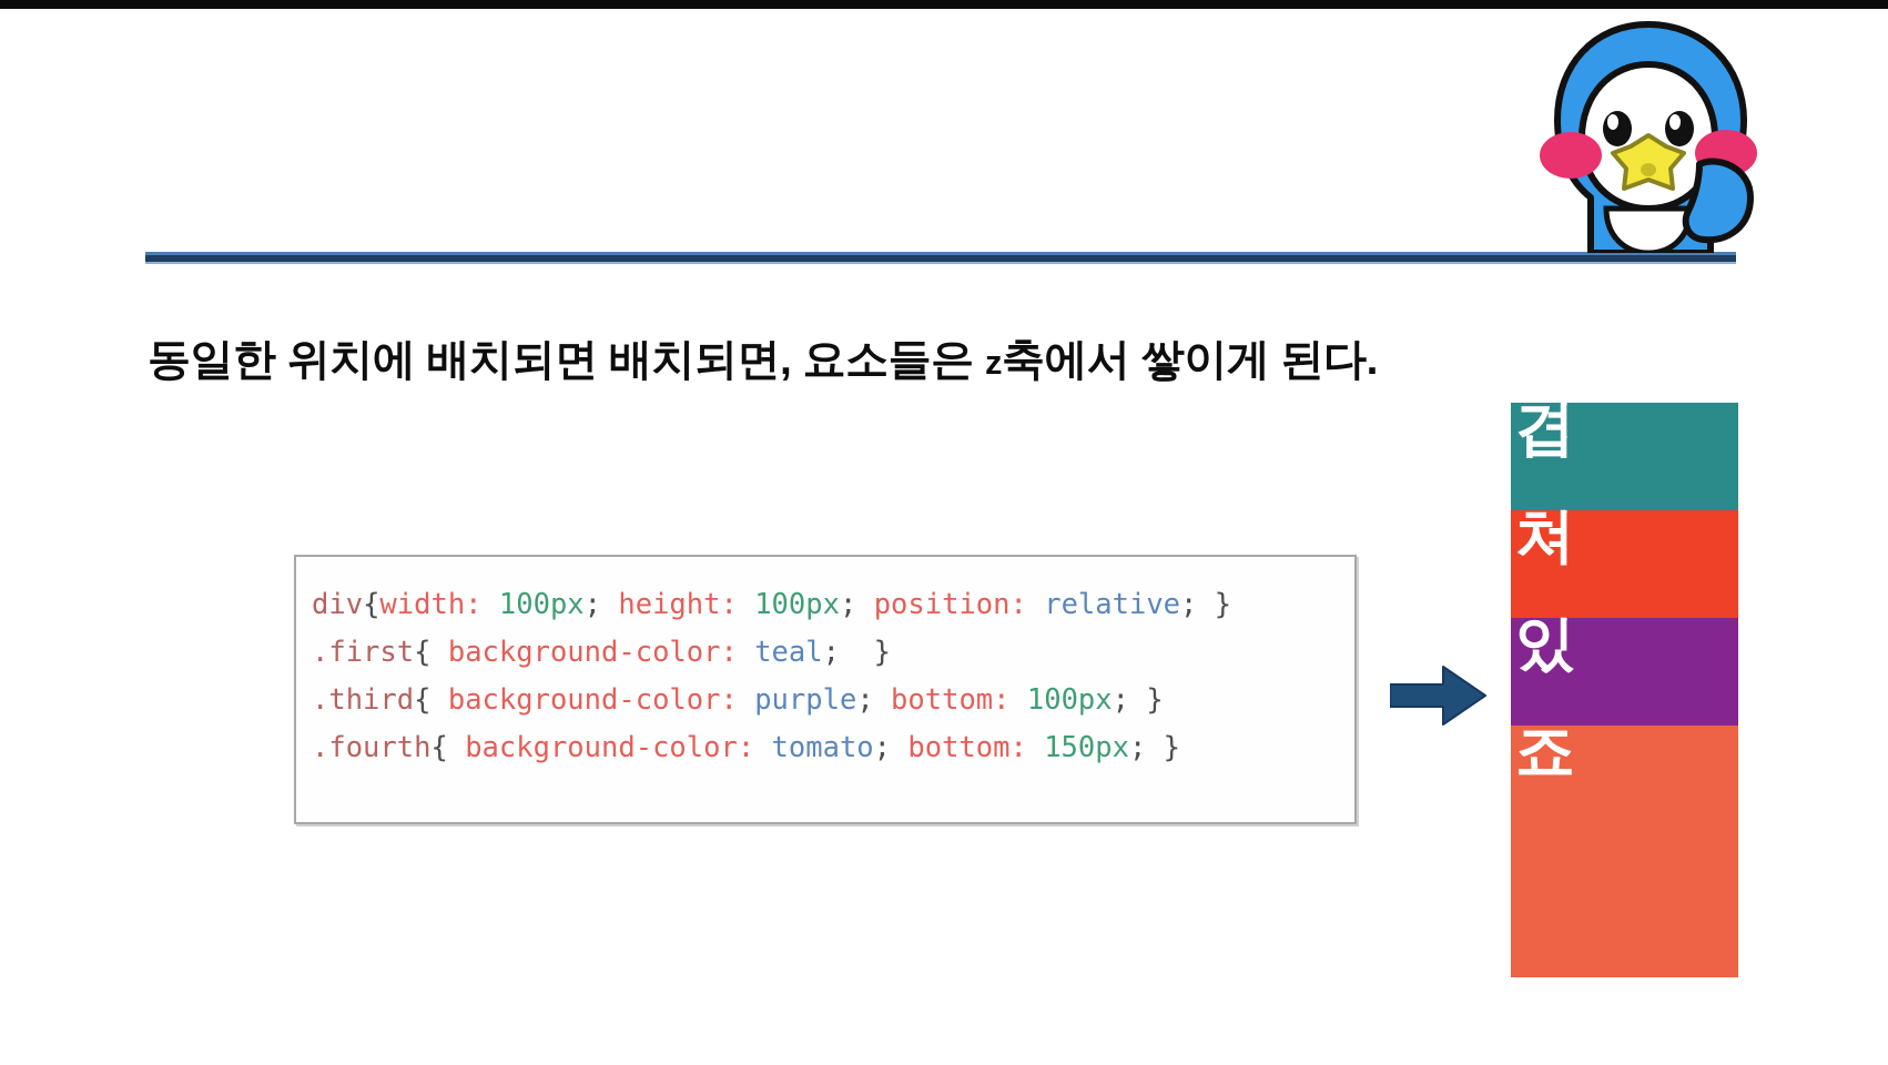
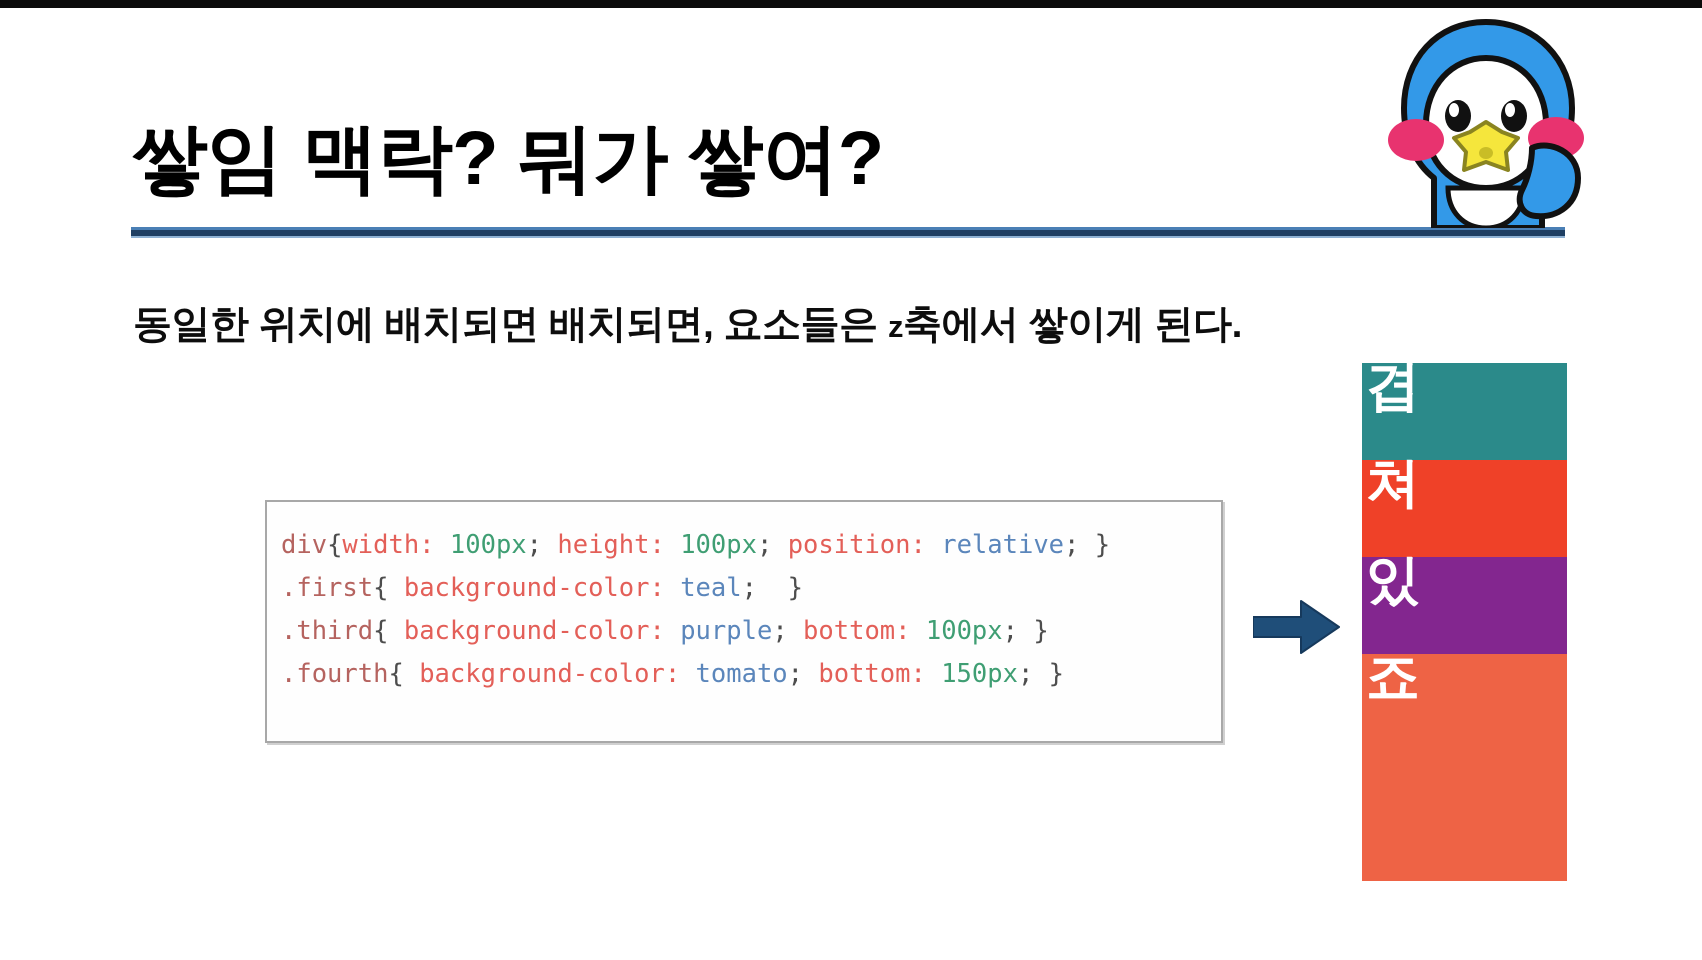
+ 쌓임 맥락? 뭐가 쌓여?
  동일한 위치에 배치되면 배치되면, 요소들은 z축에서 쌓이게 된다.
  div{width: 100px; height: 100px; position: relative; }
  .first{ background-color: teal; }
  .third{ background-color: purple; bottom: 100px; }
  .fourth{ background-color: tomato; bottom: 150px; }
  겹
  쳐
  있
  죠
